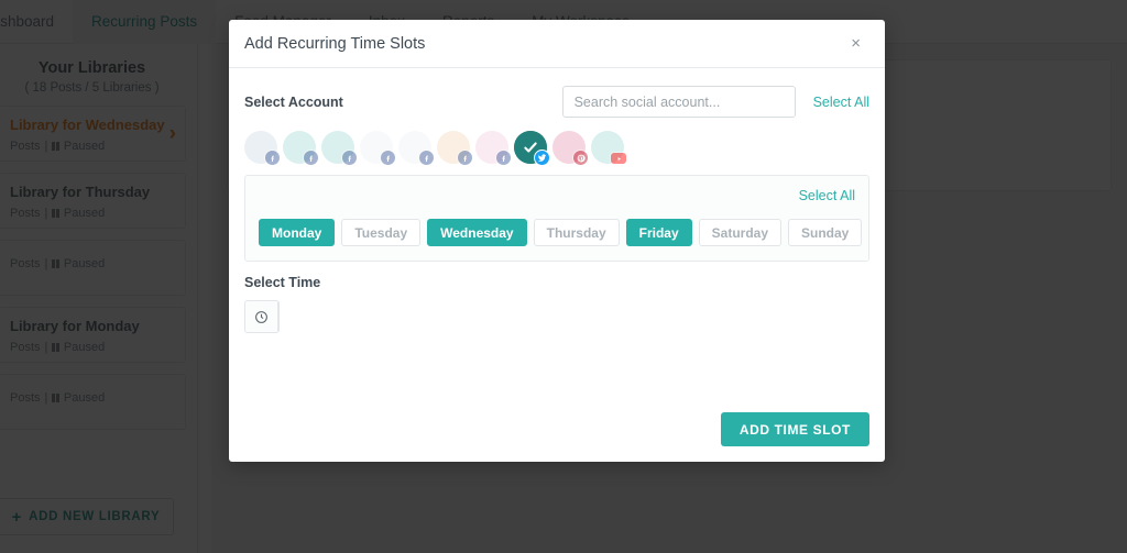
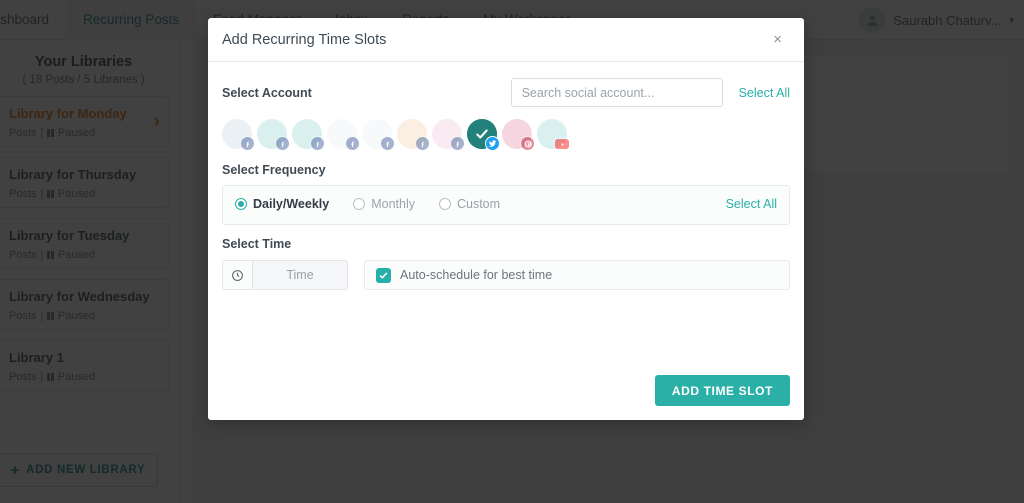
  shboard
  Recurring Posts
+ Saurabh Chaturv...
+ ▾
  Your Libraries
  ( 18 Posts / 5 Libraries )
- Library for Wednesday
+ Library for Monday
  Posts
  Paused
  ›
  Library for Thursday
  Posts
  Paused
+ Library for Tuesday
  Posts
  Paused
- Library for Monday
+ Library for Wednesday
  Posts
  Paused
+ Library 1
  Posts
  Paused
  +
  ADD NEW LIBRARY
  Add Recurring Time Slots
  ×
  Select Account
  Search social account...
  Select All
+ Select Frequency
+ Daily/Weekly
+ Monthly
+ Custom
  Select All
- Monday
- Tuesday
- Wednesday
- Thursday
- Friday
- Saturday
- Sunday
  Select Time
+ Time
+ Auto-schedule for best time
  ADD TIME SLOT
